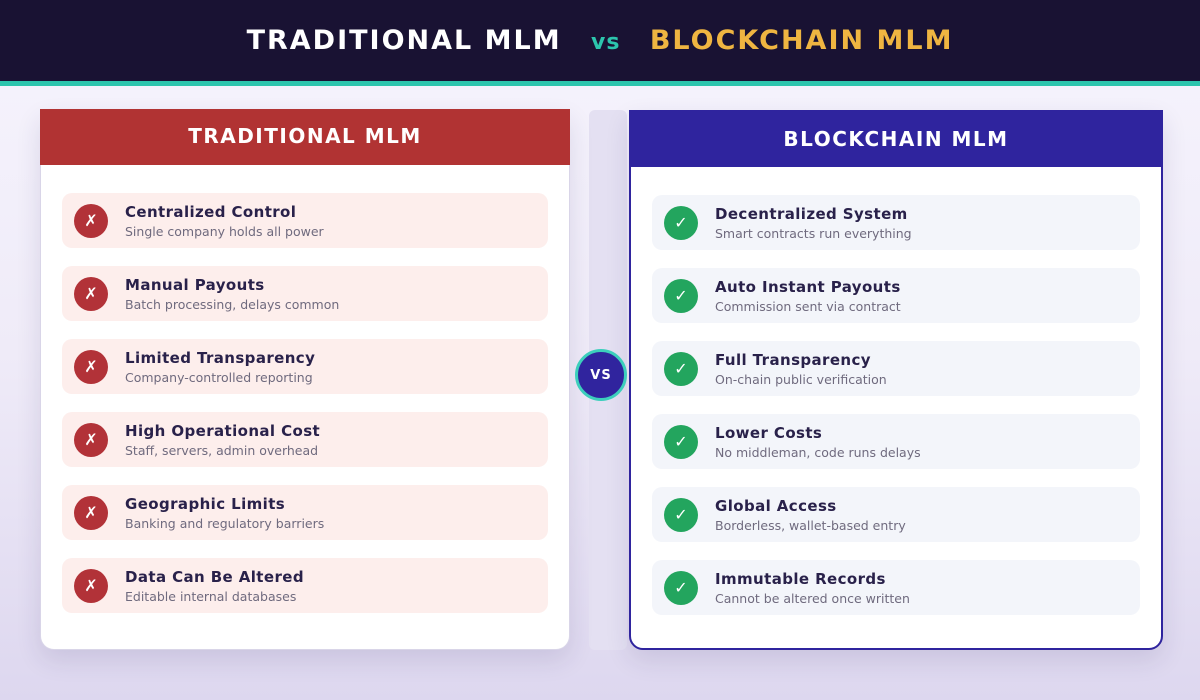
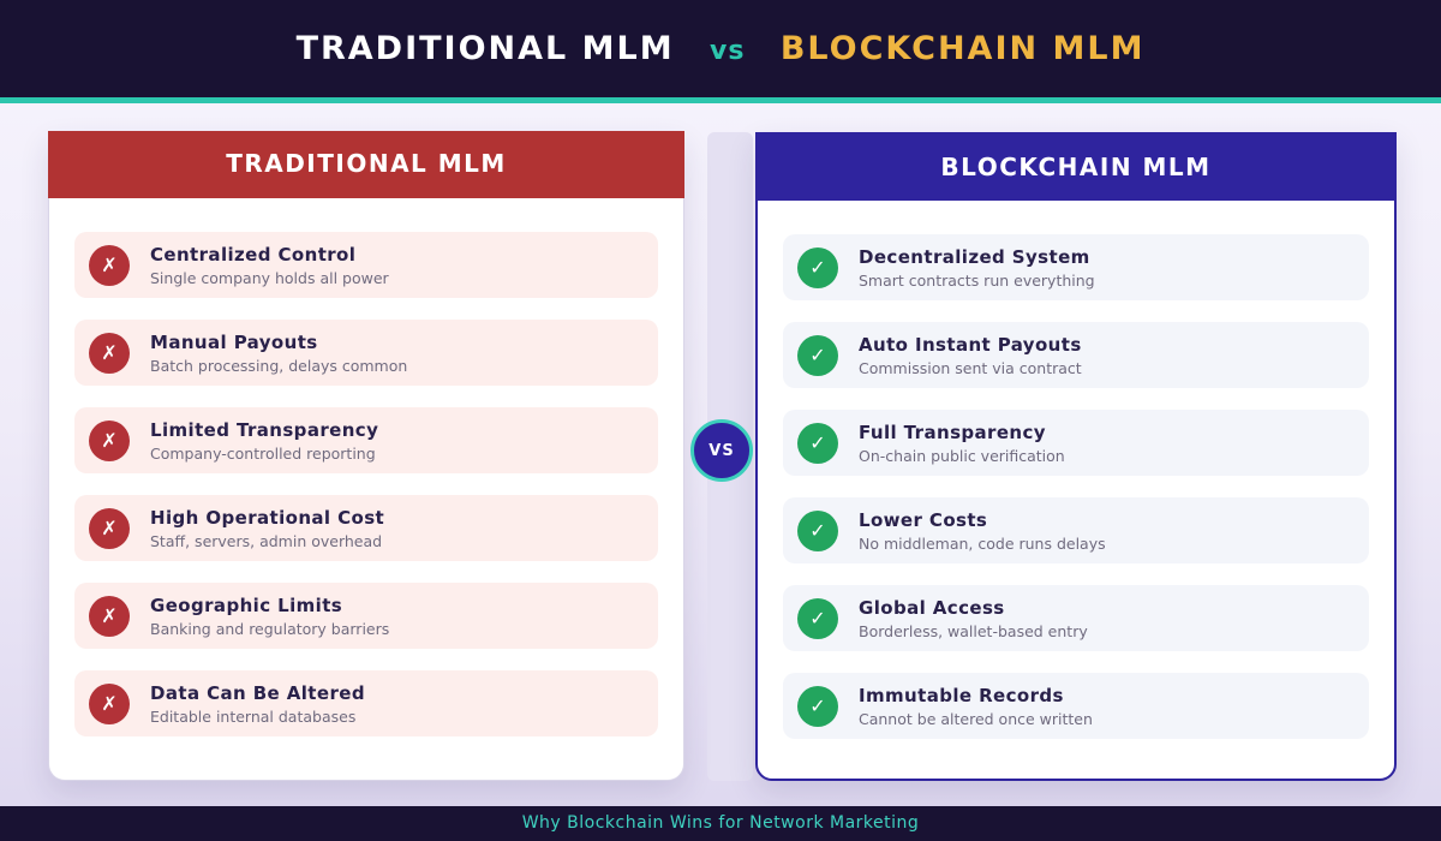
  TRADITIONAL MLM vs BLOCKCHAIN MLM
  TRADITIONAL MLM
  ✗
  Centralized Control
  Single company holds all power
  ✗
  Manual Payouts
  Batch processing, delays common
  ✗
  Limited Transparency
  Company-controlled reporting
  ✗
  High Operational Cost
  Staff, servers, admin overhead
  ✗
  Geographic Limits
  Banking and regulatory barriers
  ✗
  Data Can Be Altered
  Editable internal databases
  VS
  BLOCKCHAIN MLM
  ✓
  Decentralized System
  Smart contracts run everything
  ✓
  Auto Instant Payouts
  Commission sent via contract
  ✓
  Full Transparency
  On-chain public verification
  ✓
  Lower Costs
  No middleman, code runs delays
  ✓
  Global Access
  Borderless, wallet-based entry
  ✓
  Immutable Records
  Cannot be altered once written
+ Why Blockchain Wins for Network Marketing
